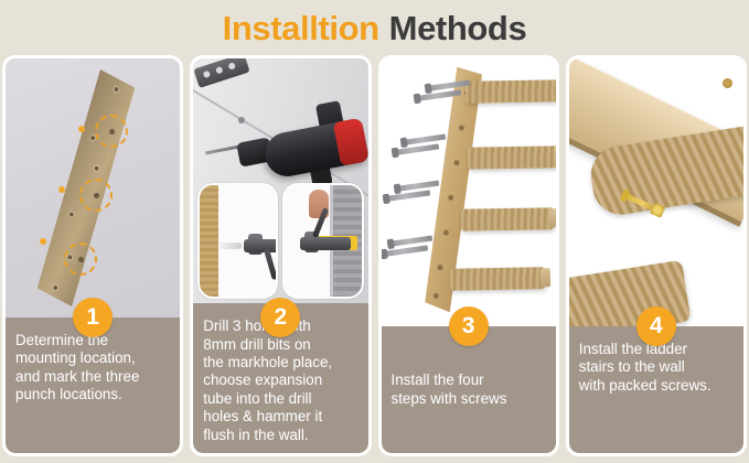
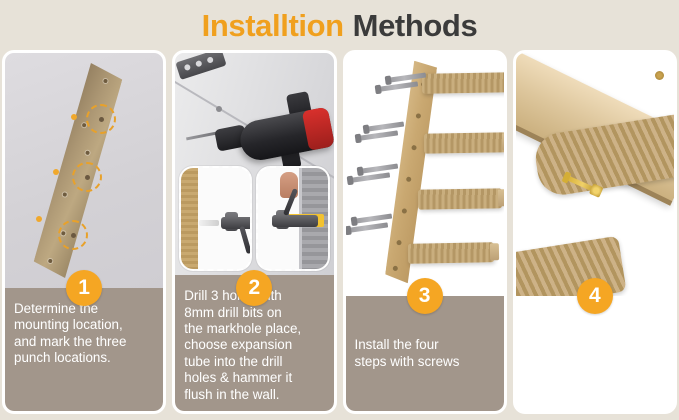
  Installtion
  Methods
  1
  Determine the
  mounting location,
  and mark the three
  punch locations.
  2
  8mm drill bits on
  the markhole place,
  choose expansion
  tube into the drill
  holes & hammer it
  flush in the wall.
  3
  Install the four
  steps with screws
  4
- Install the ladder
- stairs to the wall
- with packed screws.
